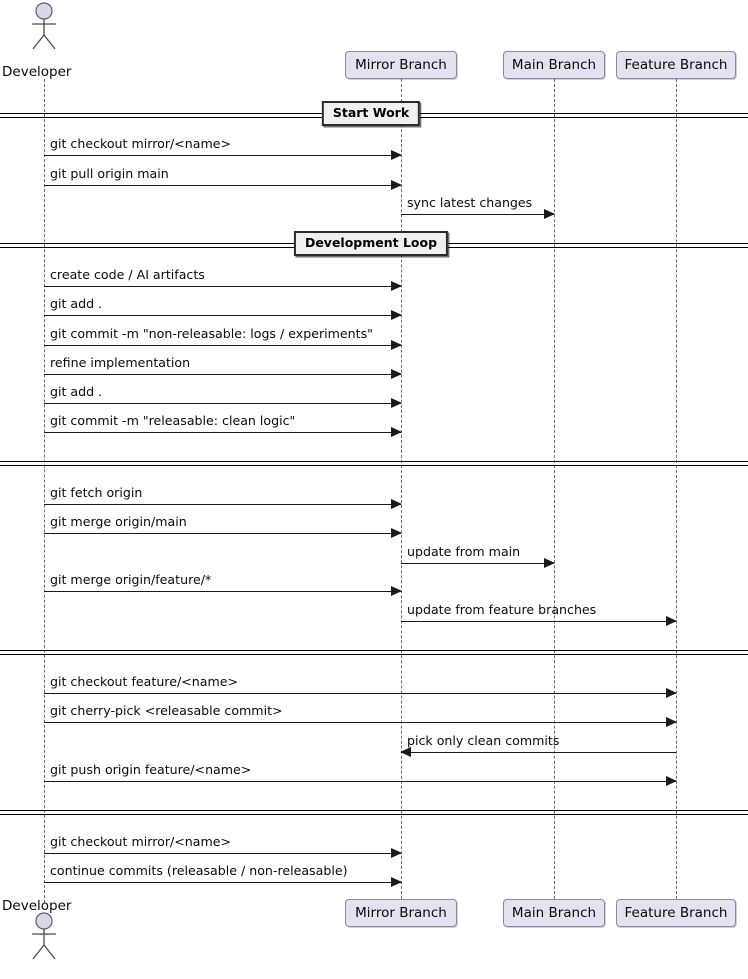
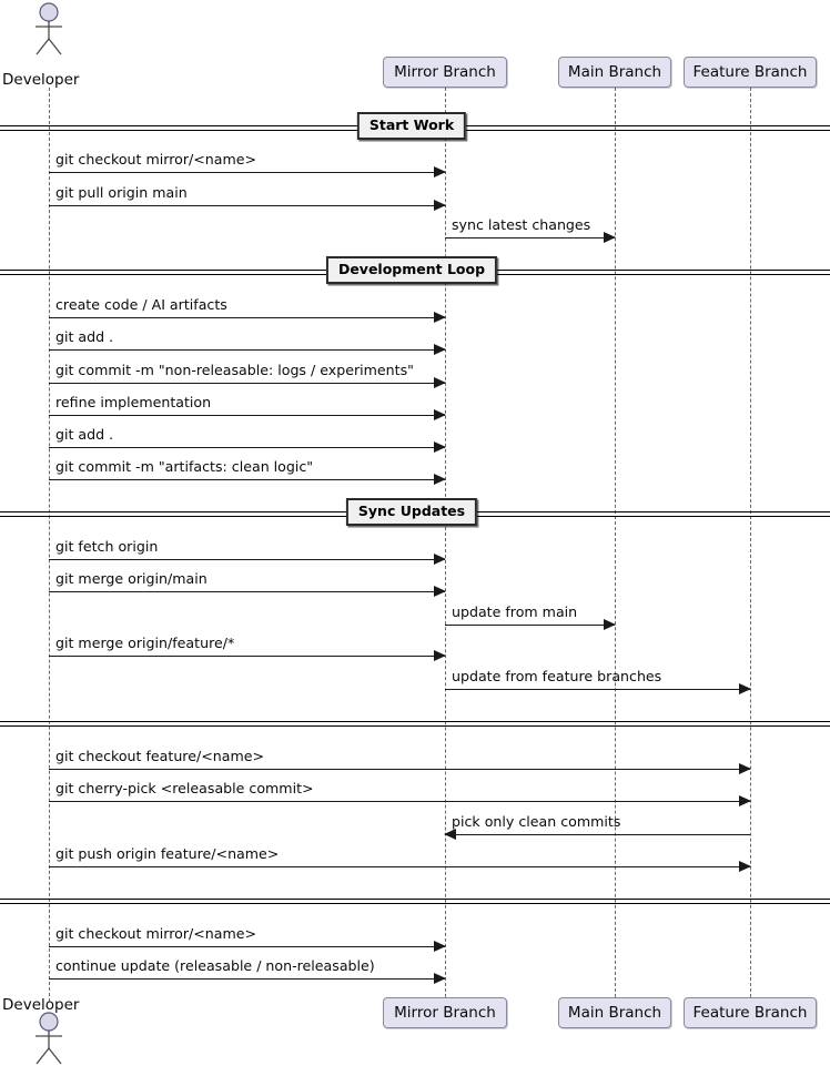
  Developer
  Developer
  Mirror Branch
  Mirror Branch
  Main Branch
  Main Branch
  Feature Branch
  Feature Branch
  Start Work
  git checkout mirror/<name>
  git pull origin main
  sync latest changes
  Development Loop
  create code / AI artifacts
  git add .
  git commit -m "non-releasable: logs / experiments"
  refine implementation
  git add .
- git commit -m "releasable: clean logic"
+ git commit -m "artifacts: clean logic"
+ Sync Updates
  git fetch origin
  git merge origin/main
  update from main
  git merge origin/feature/*
  update from feature branches
  git checkout feature/<name>
  git cherry-pick <releasable commit>
  pick only clean commits
  git push origin feature/<name>
  git checkout mirror/<name>
- continue commits (releasable / non-releasable)
+ continue update (releasable / non-releasable)
